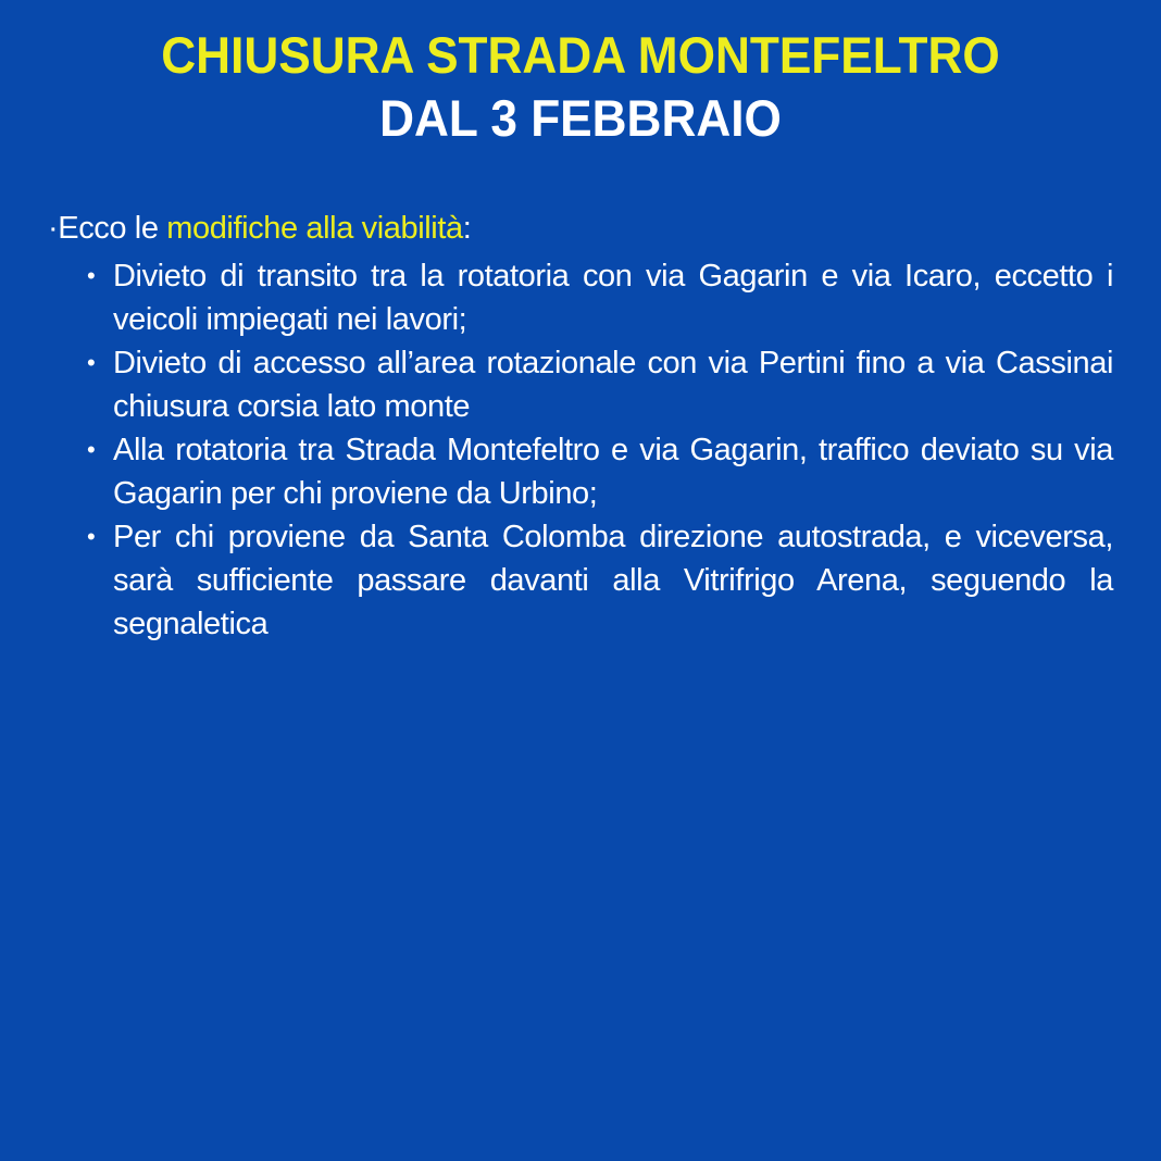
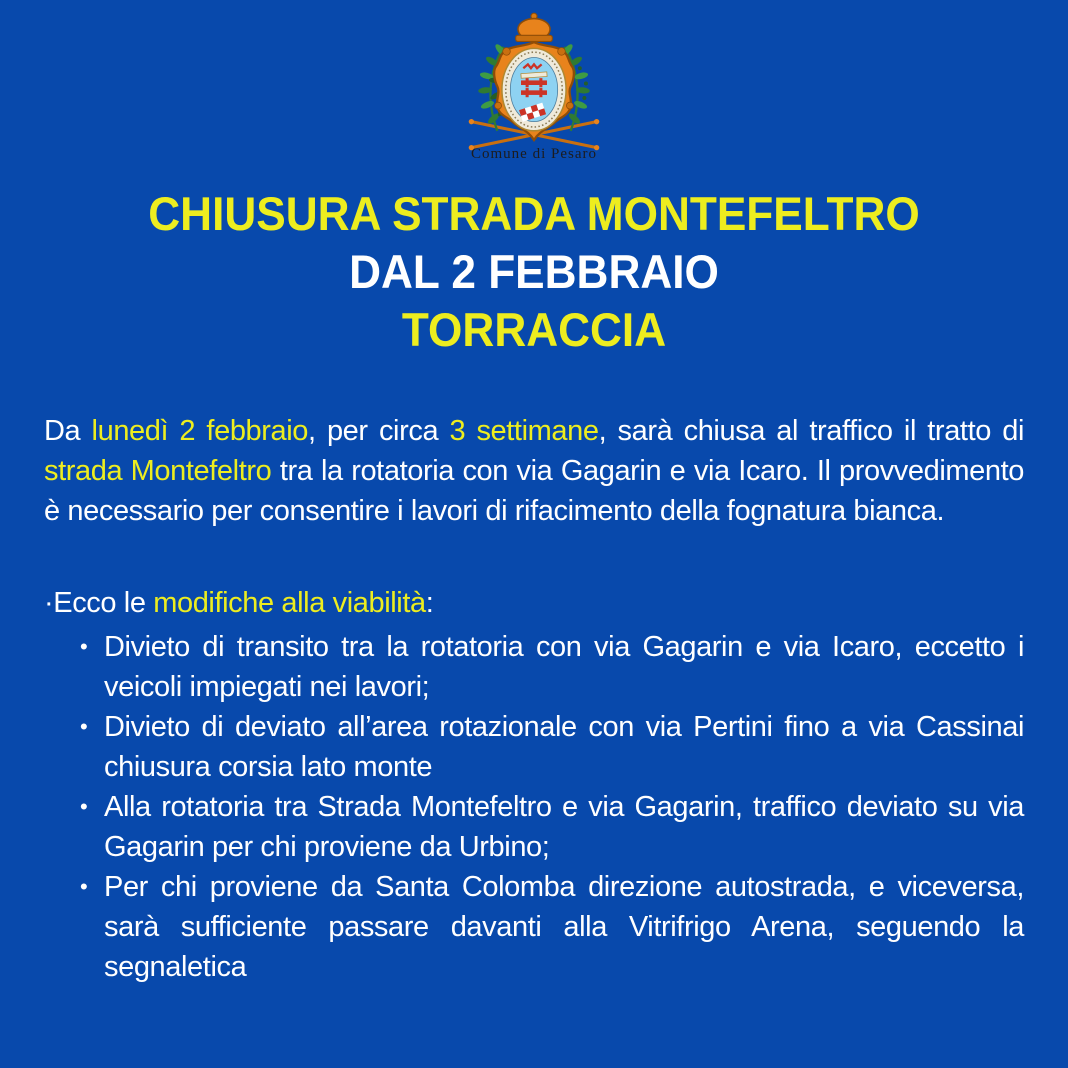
+ Comune di Pesaro
  CHIUSURA STRADA MONTEFELTRO
- DAL 3 FEBBRAIO
+ DAL 2 FEBBRAIO
+ TORRACCIA
+ Da lunedì 2 febbraio, per circa 3 settimane, sarà chiusa al traffico il tratto di strada Montefeltro tra la rotatoria con via Gagarin e via Icaro. Il provvedimento è necessario per consentire i lavori di rifacimento della fognatura bianca.
  ·Ecco le modifiche alla viabilità:
  •
  Divieto di transito tra la rotatoria con via Gagarin e via Icaro, eccetto i veicoli impiegati nei lavori;
  •
- Divieto di accesso all’area rotazionale con via Pertini fino a via Cassinai chiusura corsia lato monte
+ Divieto di deviato all’area rotazionale con via Pertini fino a via Cassinai chiusura corsia lato monte
  •
  Alla rotatoria tra Strada Montefeltro e via Gagarin, traffico deviato su via Gagarin per chi proviene da Urbino;
  •
  Per chi proviene da Santa Colomba direzione autostrada, e viceversa, sarà sufficiente passare davanti alla Vitrifrigo Arena, seguendo la segnaletica
